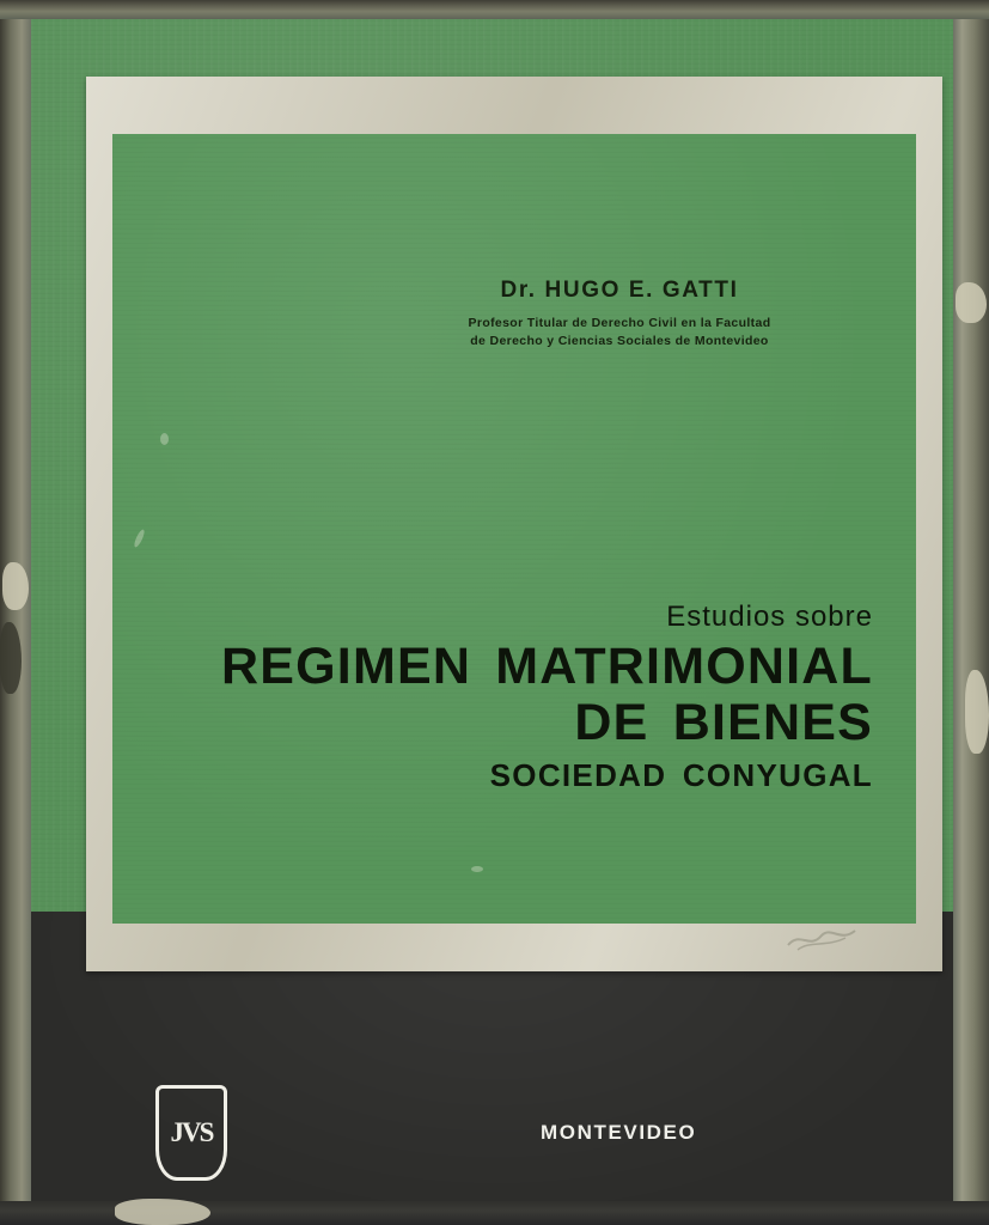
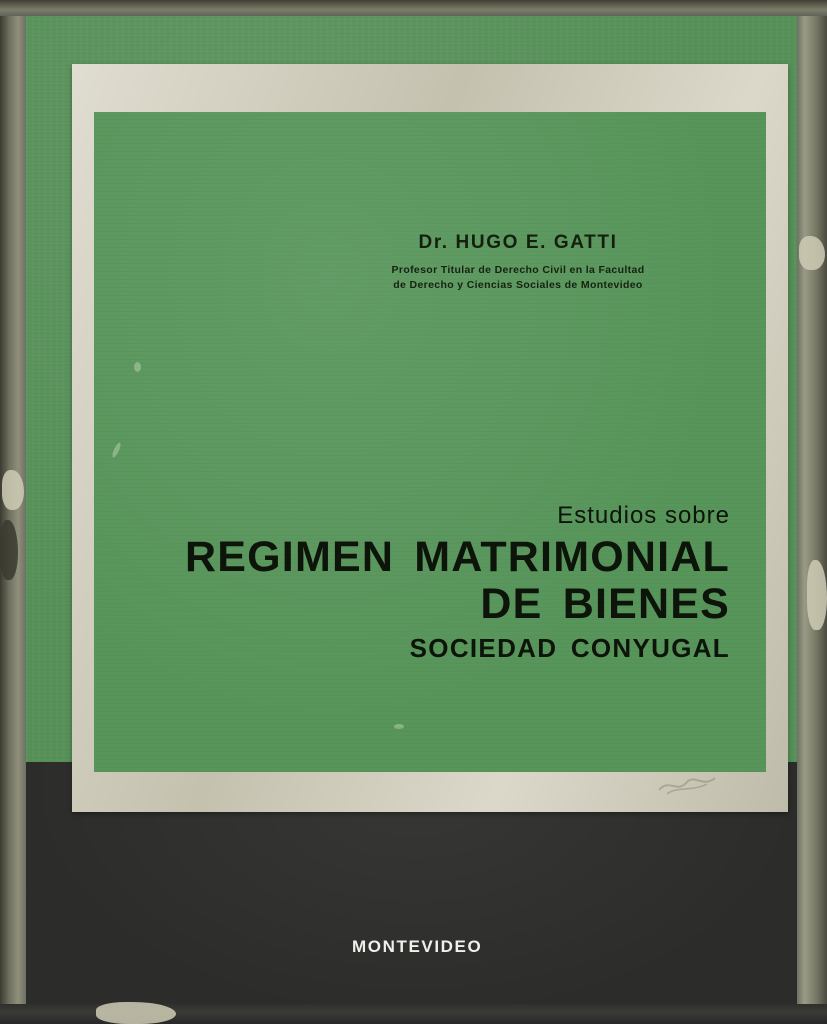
- JVS
  MONTEVIDEO
